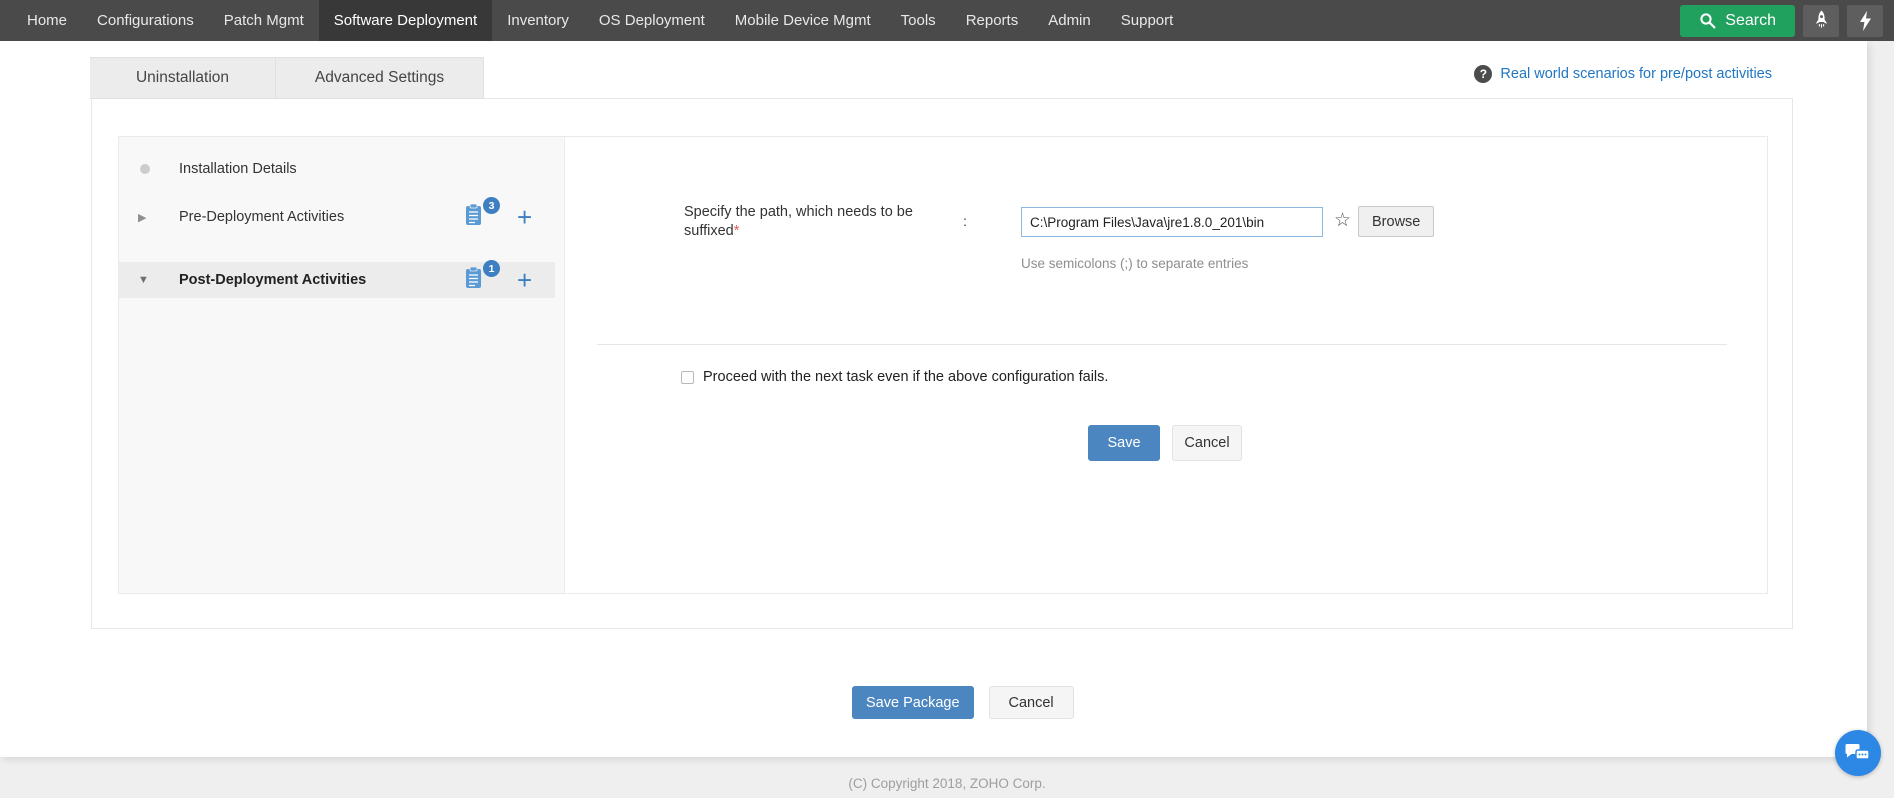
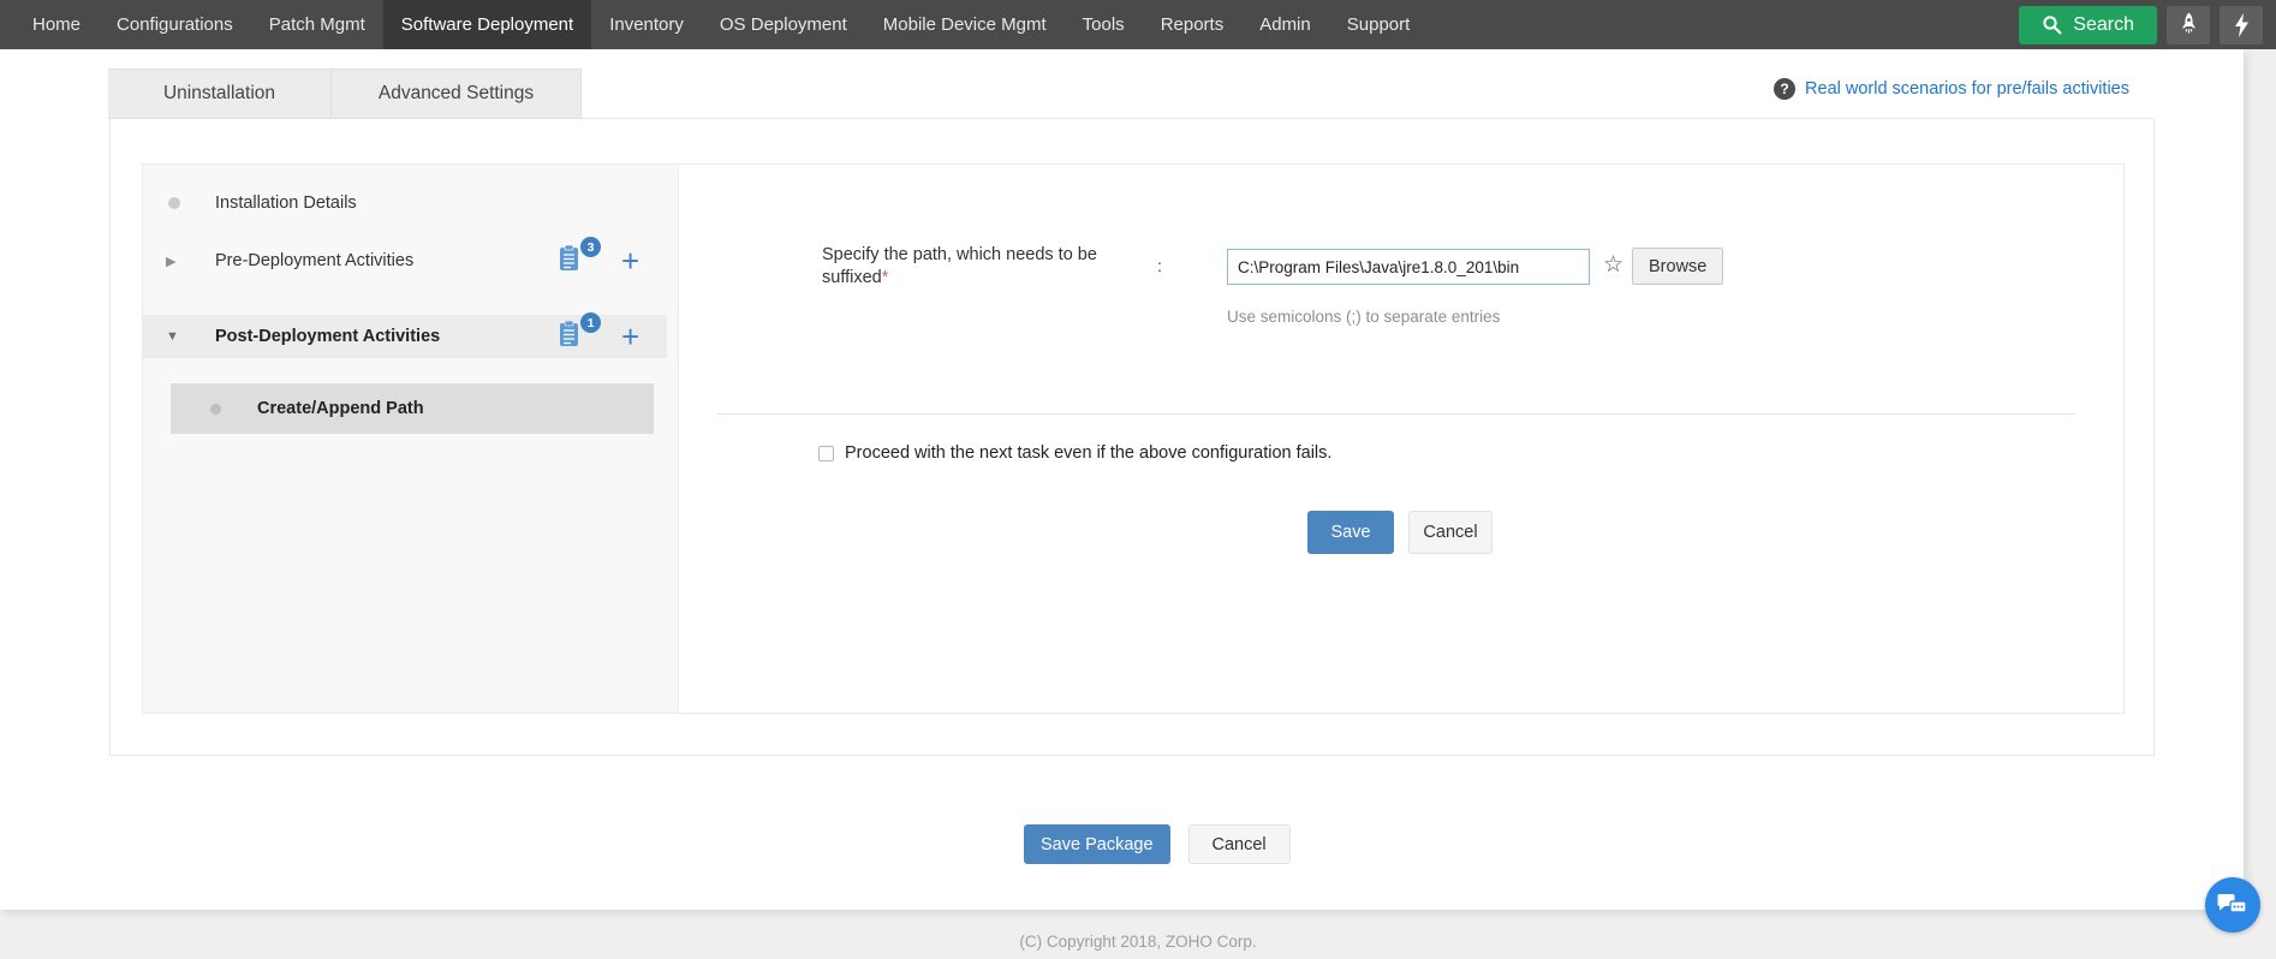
  Home
  Configurations
  Patch Mgmt
  Software Deployment
  Inventory
  OS Deployment
  Mobile Device Mgmt
  Tools
  Reports
  Admin
  Support
  Search
  Uninstallation
  Advanced Settings
  ?
- Real world scenarios for pre/post activities
+ Real world scenarios for pre/fails activities
  Installation Details
  ▶
  Pre-Deployment Activities
  3
  +
  ▼
  Post-Deployment Activities
  1
  +
+ Create/Append Path
  Specify the path, which needs to be suffixed*
  :
  C:\Program Files\Java\jre1.8.0_201\bin
  ☆
  Browse
  Use semicolons (;) to separate entries
  Proceed with the next task even if the above configuration fails.
  Save
  Cancel
  Save Package
  Cancel
  (C) Copyright 2018, ZOHO Corp.
